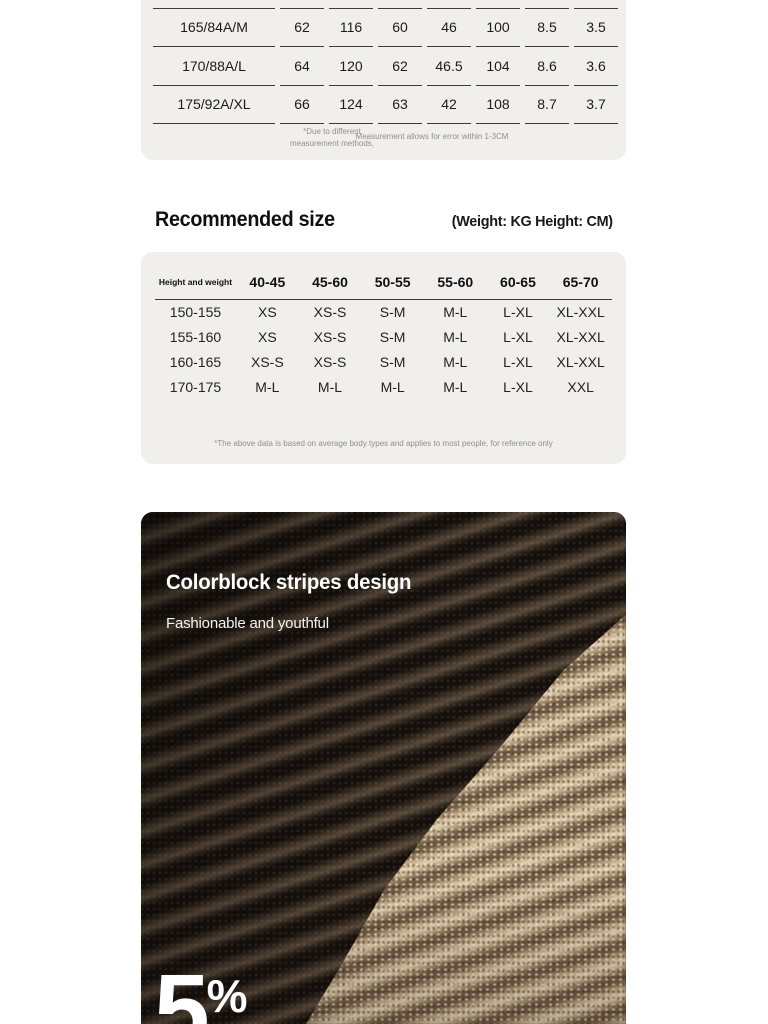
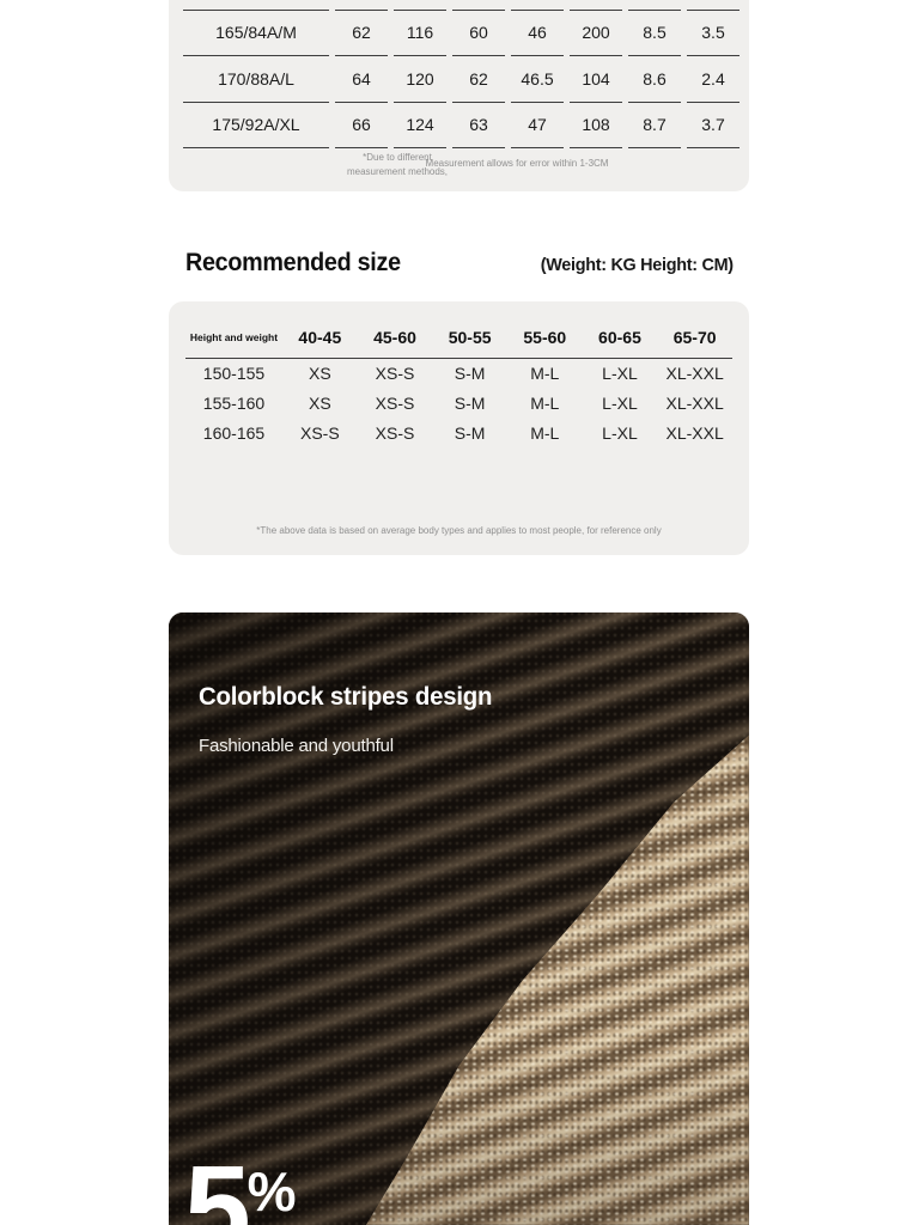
- 165/84A/M	62	116	60	46	100	8.5	3.5
+ 165/84A/M	62	116	60	46	200	8.5	3.5
- 170/88A/L	64	120	62	46.5	104	8.6	3.6
+ 170/88A/L	64	120	62	46.5	104	8.6	2.4
- 175/92A/XL	66	124	63	42	108	8.7	3.7
+ 175/92A/XL	66	124	63	47	108	8.7	3.7
  *Due to different measurement methods,
  Measurement allows for error within 1-3CM
  Recommended size
  (Weight: KG Height: CM)
  Height and weight	40-45	45-60	50-55	55-60	60-65	65-70
  150-155	XS	XS-S	S-M	M-L	L-XL	XL-XXL
  155-160	XS	XS-S	S-M	M-L	L-XL	XL-XXL
  160-165	XS-S	XS-S	S-M	M-L	L-XL	XL-XXL
- 170-175	M-L	M-L	M-L	M-L	L-XL	XXL
  *The above data is based on average body types and applies to most people, for reference only
  Colorblock stripes design
  Fashionable and youthful
  5%
